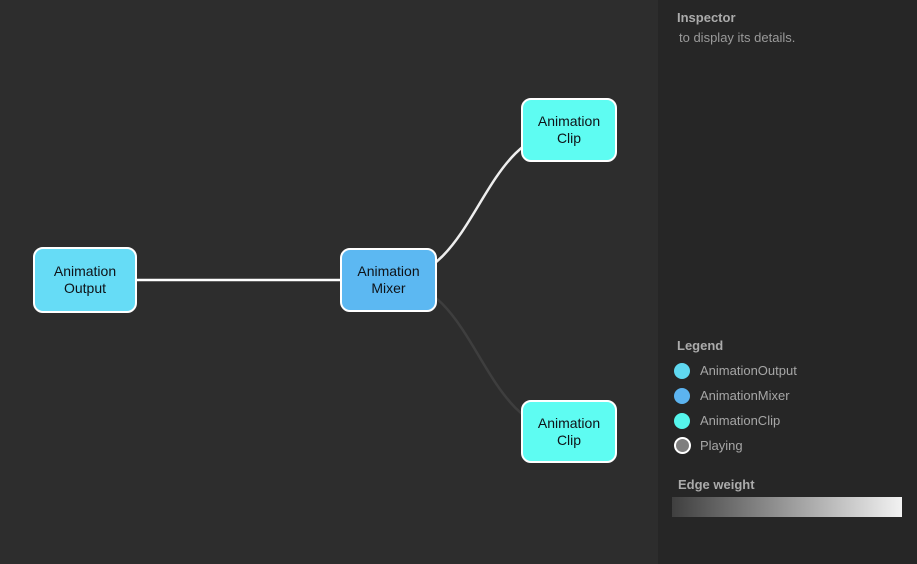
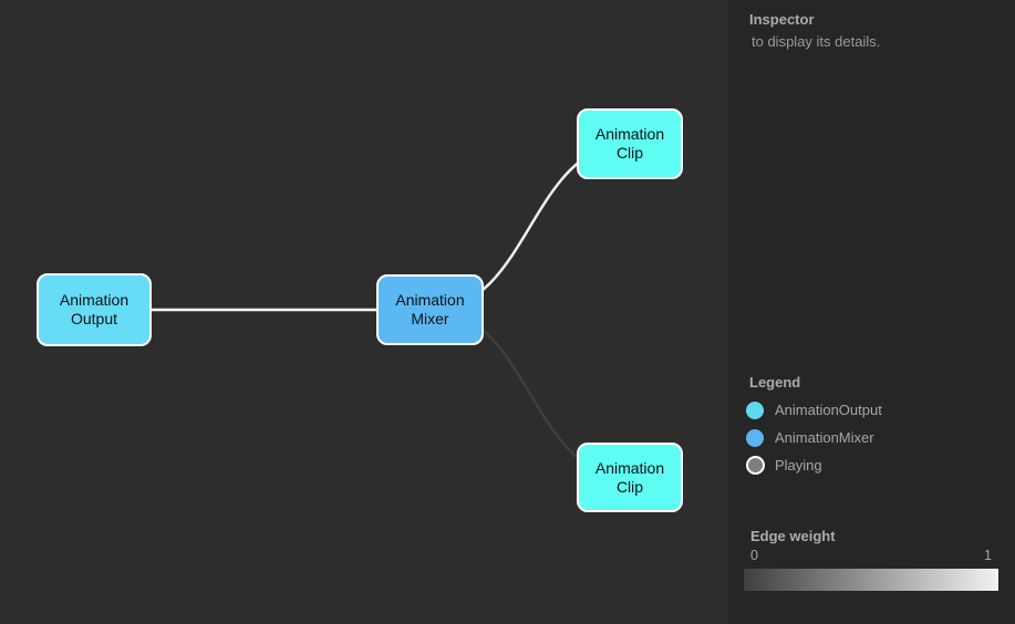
  Animation Output
  Animation Mixer
  Animation Clip
  Animation Clip
  Inspector
  to display its details.
  Legend
  AnimationOutput
  AnimationMixer
- AnimationClip
  Playing
  Edge weight
+ 0
+ 1
